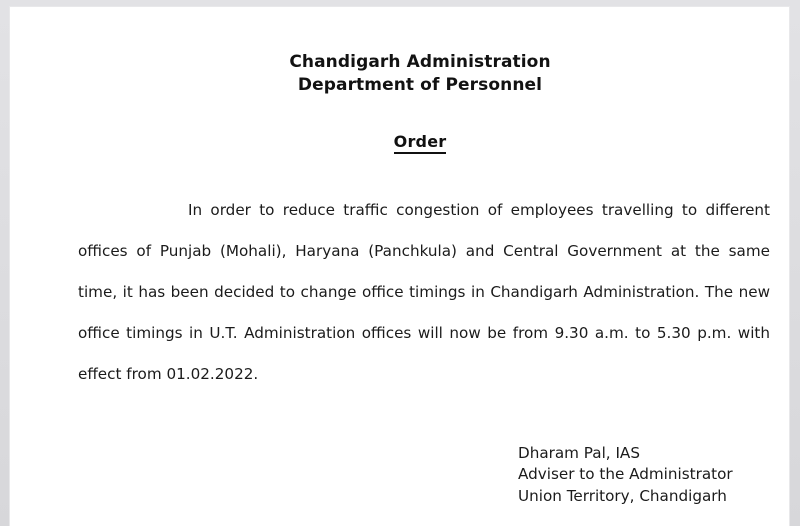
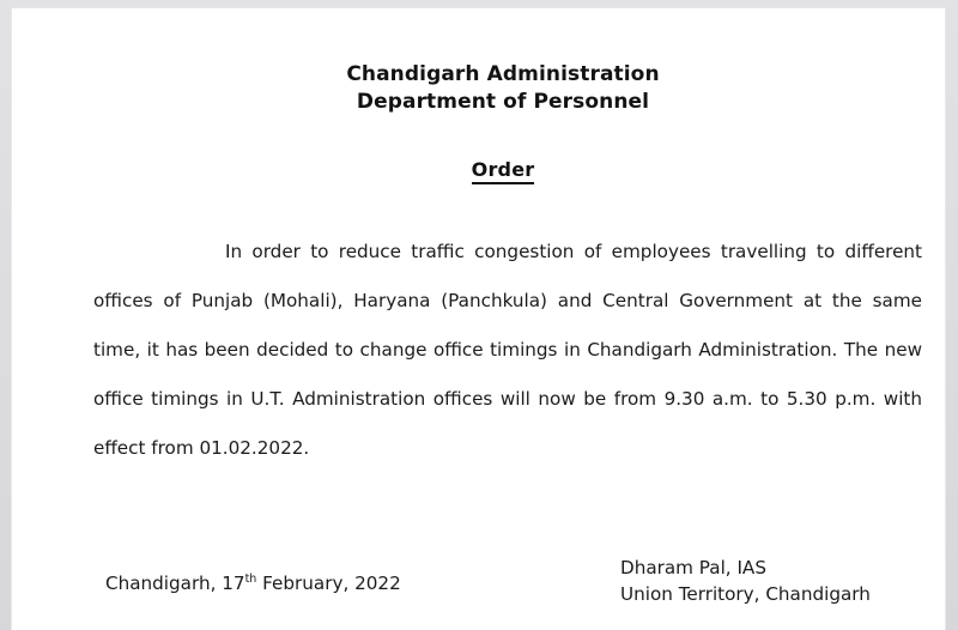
  Chandigarh Administration
  Department of Personnel
  Order
  In order to reduce traffic congestion of employees travelling to different offices of Punjab (Mohali), Haryana (Panchkula) and Central Government at the same time, it has been decided to change office timings in Chandigarh Administration. The new office timings in U.T. Administration offices will now be from 9.30 a.m. to 5.30 p.m. with effect from 01.02.2022.
+ Chandigarh, 17th February, 2022
  Dharam Pal, IAS
- Adviser to the Administrator
  Union Territory, Chandigarh
